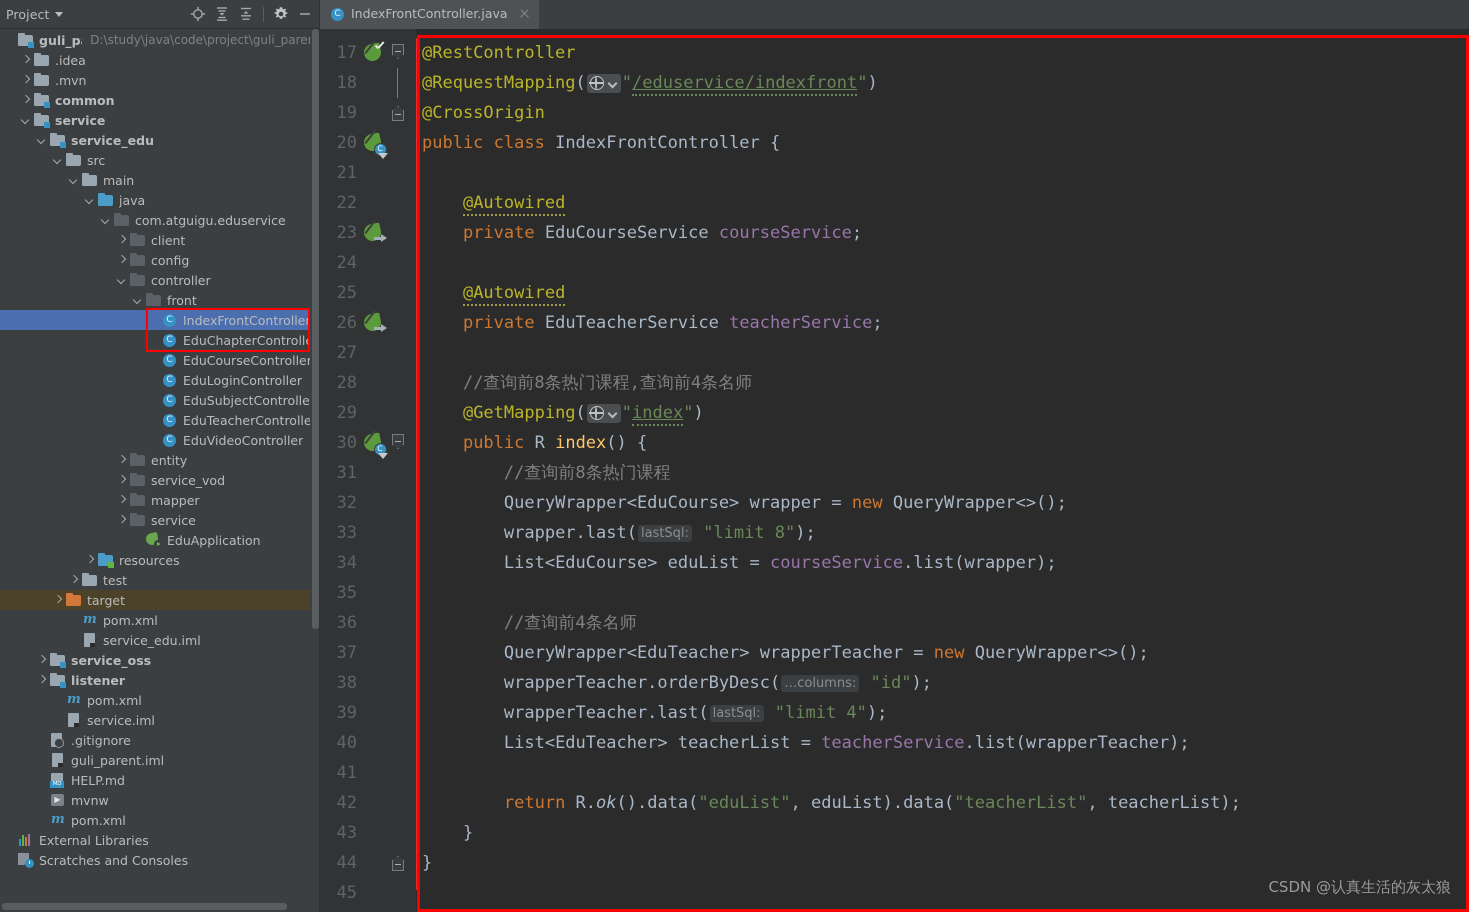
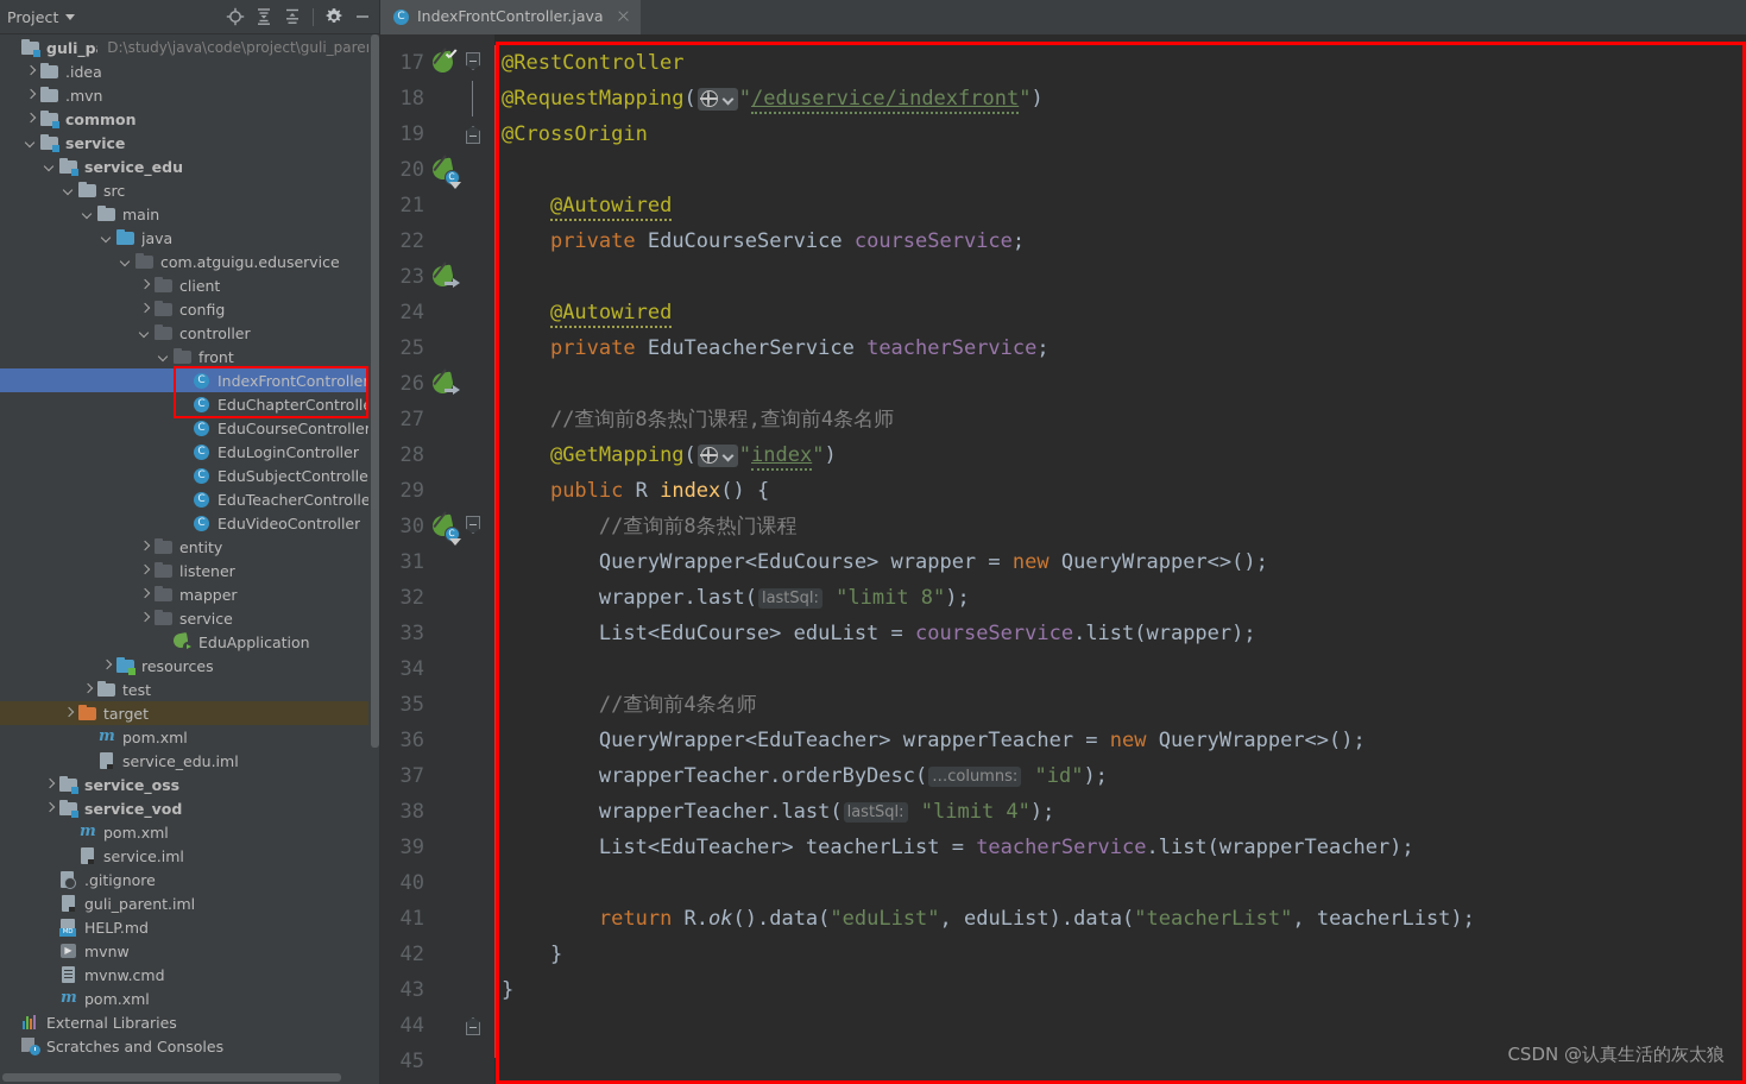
  Project
  D:\study\java\code\project\guli_pare
  .idea
  .mvn
  common
  service
  service_edu
  src
  main
  java
  com.atguigu.eduservice
  client
  config
  controller
  front
  C
  IndexFrontController
  C
  EduChapterControll
  C
  EduCourseControlle
  C
  EduLoginController
  C
  EduSubjectControlle
  C
  EduTeacherControlle
  C
  EduVideoController
  entity
- service_vod
+ listener
  mapper
  service
  EduApplication
  resources
  test
  target
  m
  pom.xml
  service_edu.iml
  service_oss
- listener
+ service_vod
  m
  pom.xml
  service.iml
  .gitignore
  guli_parent.iml
  HELP.md
  ▶
  mvnw
+ mvnw.cmd
  m
  pom.xml
  External Libraries
  Scratches and Consoles
  C
  IndexFrontController.java
  17
  18
  19
  20
  21
  22
  23
  24
  25
  26
  27
  28
  29
  30
  31
  32
  33
  34
  35
  36
  37
  38
  39
  40
  41
  42
  43
  44
  45
  @RestController
  @RequestMapping( "/eduservice/indexfront")
  @CrossOrigin
- public class IndexFrontController {
  @Autowired
  private EduCourseService courseService;
  @Autowired
  private EduTeacherService teacherService;
  //查询前8条热门课程,查询前4条名师
  @GetMapping( "index")
  public R index() {
  //查询前8条热门课程
  QueryWrapper<EduCourse> wrapper = new QueryWrapper<>();
  wrapper.last( lastSql: "limit 8");
  List<EduCourse> eduList = courseService.list(wrapper);
  //查询前4条名师
  QueryWrapper<EduTeacher> wrapperTeacher = new QueryWrapper<>();
  wrapperTeacher.orderByDesc( …columns: "id");
  wrapperTeacher.last( lastSql: "limit 4");
  List<EduTeacher> teacherList = teacherService.list(wrapperTeacher);
  return R.ok().data("eduList", eduList).data("teacherList", teacherList);
  }
  }
  CSDN @认真生活的灰太狼
